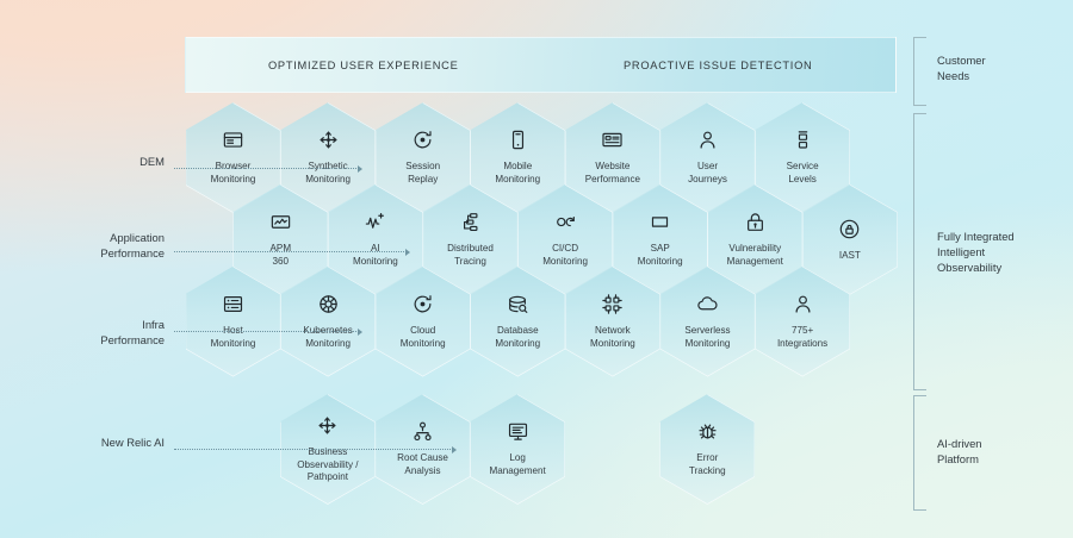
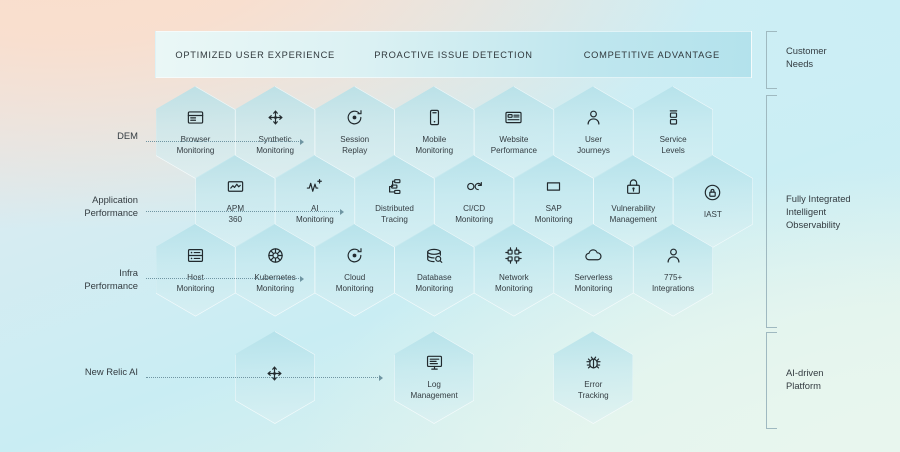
  OPTIMIZED USER EXPERIENCE
  PROACTIVE ISSUE DETECTION
+ COMPETITIVE ADVANTAGE
  Browser
  Monitoring
  Synthetic
  Monitoring
  Session
  Replay
  Mobile
  Monitoring
  Website
  Performance
  User
  Journeys
  Service
  Levels
  APM
  360
  AI
  Monitoring
  Distributed
  Tracing
  CI/CD
  Monitoring
  SAP
  Monitoring
  Vulnerability
  Management
  IAST
  Host
  Monitoring
  Kubernetes
  Monitoring
  Cloud
  Monitoring
  Database
  Monitoring
  Network
  Monitoring
  Serverless
  Monitoring
  775+
  Integrations
- Business
- Observability /
- Pathpoint
- Root Cause
- Analysis
  Log
  Management
  Error
  Tracking
  DEM
  Application
  Performance
  Infra
  Performance
  New Relic AI
  Customer
  Needs
  Fully Integrated
  Intelligent
  Observability
  AI-driven
  Platform
